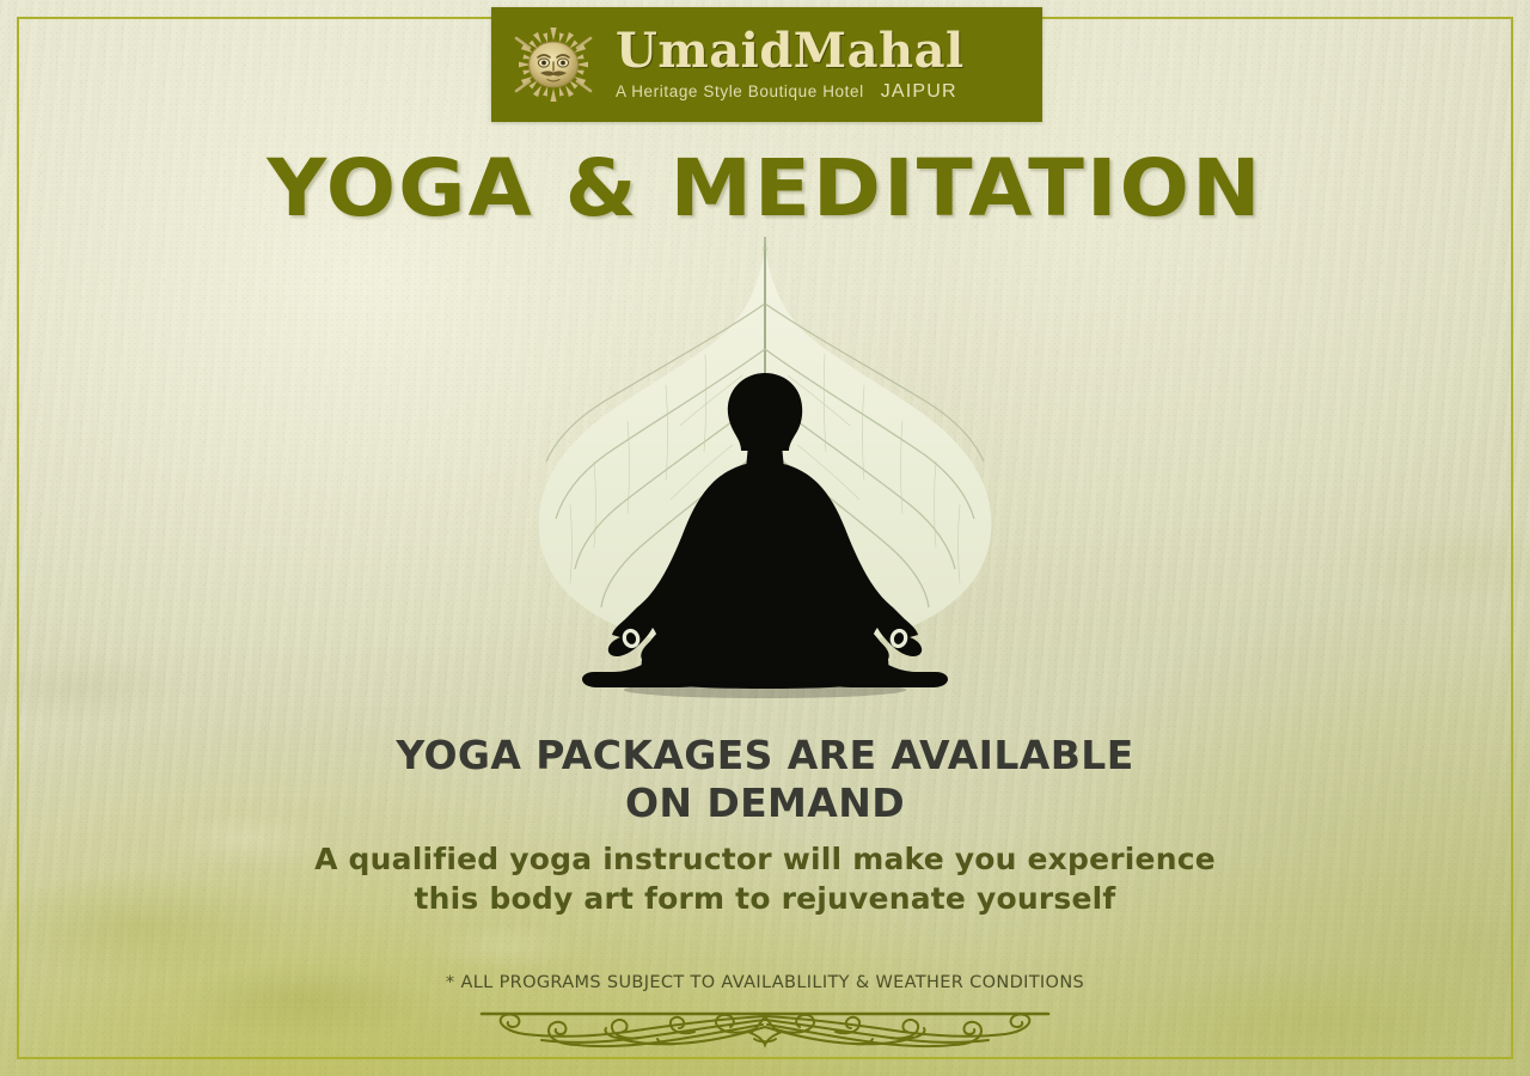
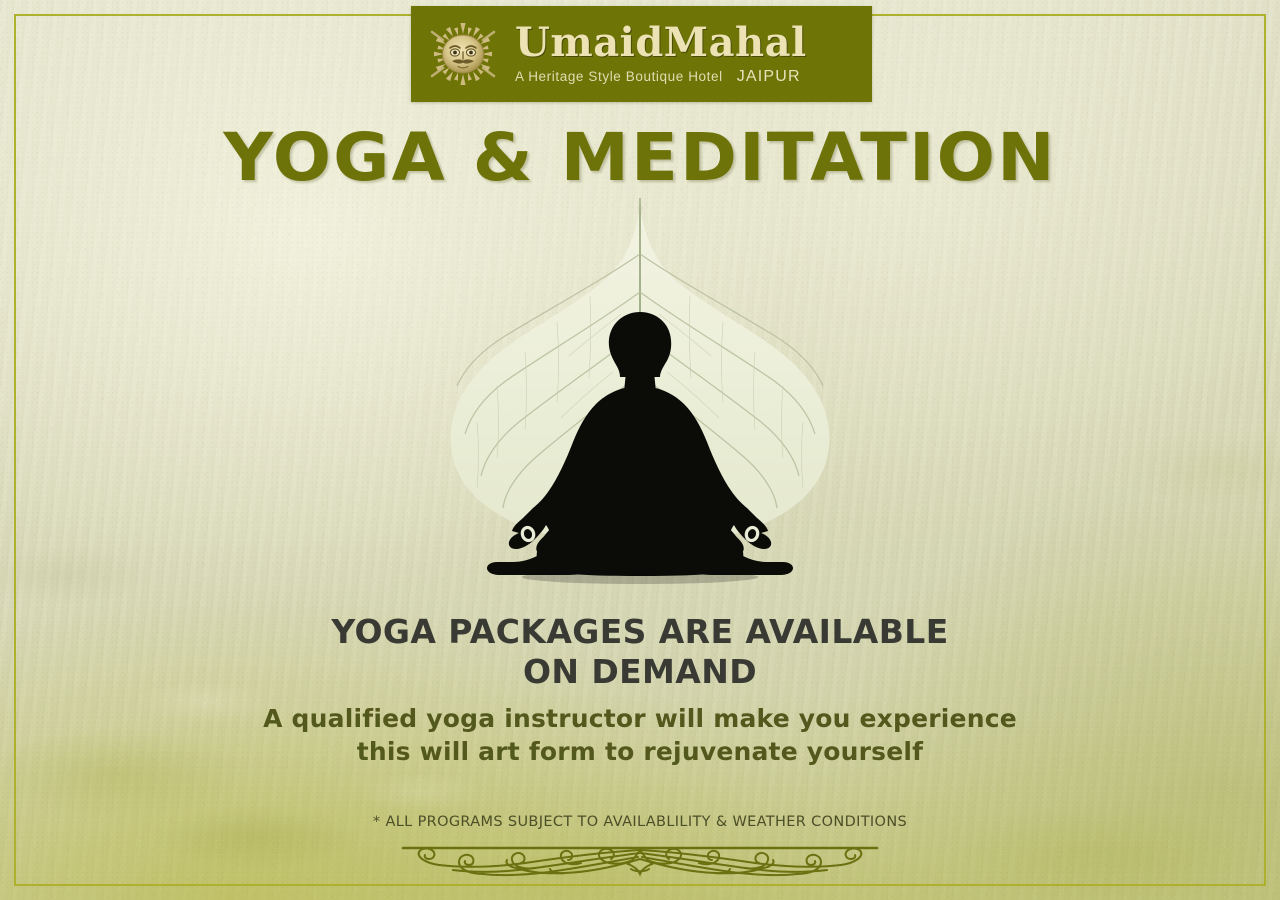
  UmaidMahal
  A Heritage Style Boutique Hotel
  JAIPUR
  YOGA & MEDITATION
  YOGA PACKAGES ARE AVAILABLE
  ON DEMAND
  A qualified yoga instructor will make you experience
- this body art form to rejuvenate yourself
+ this will art form to rejuvenate yourself
  * ALL PROGRAMS SUBJECT TO AVAILABLILITY & WEATHER CONDITIONS
